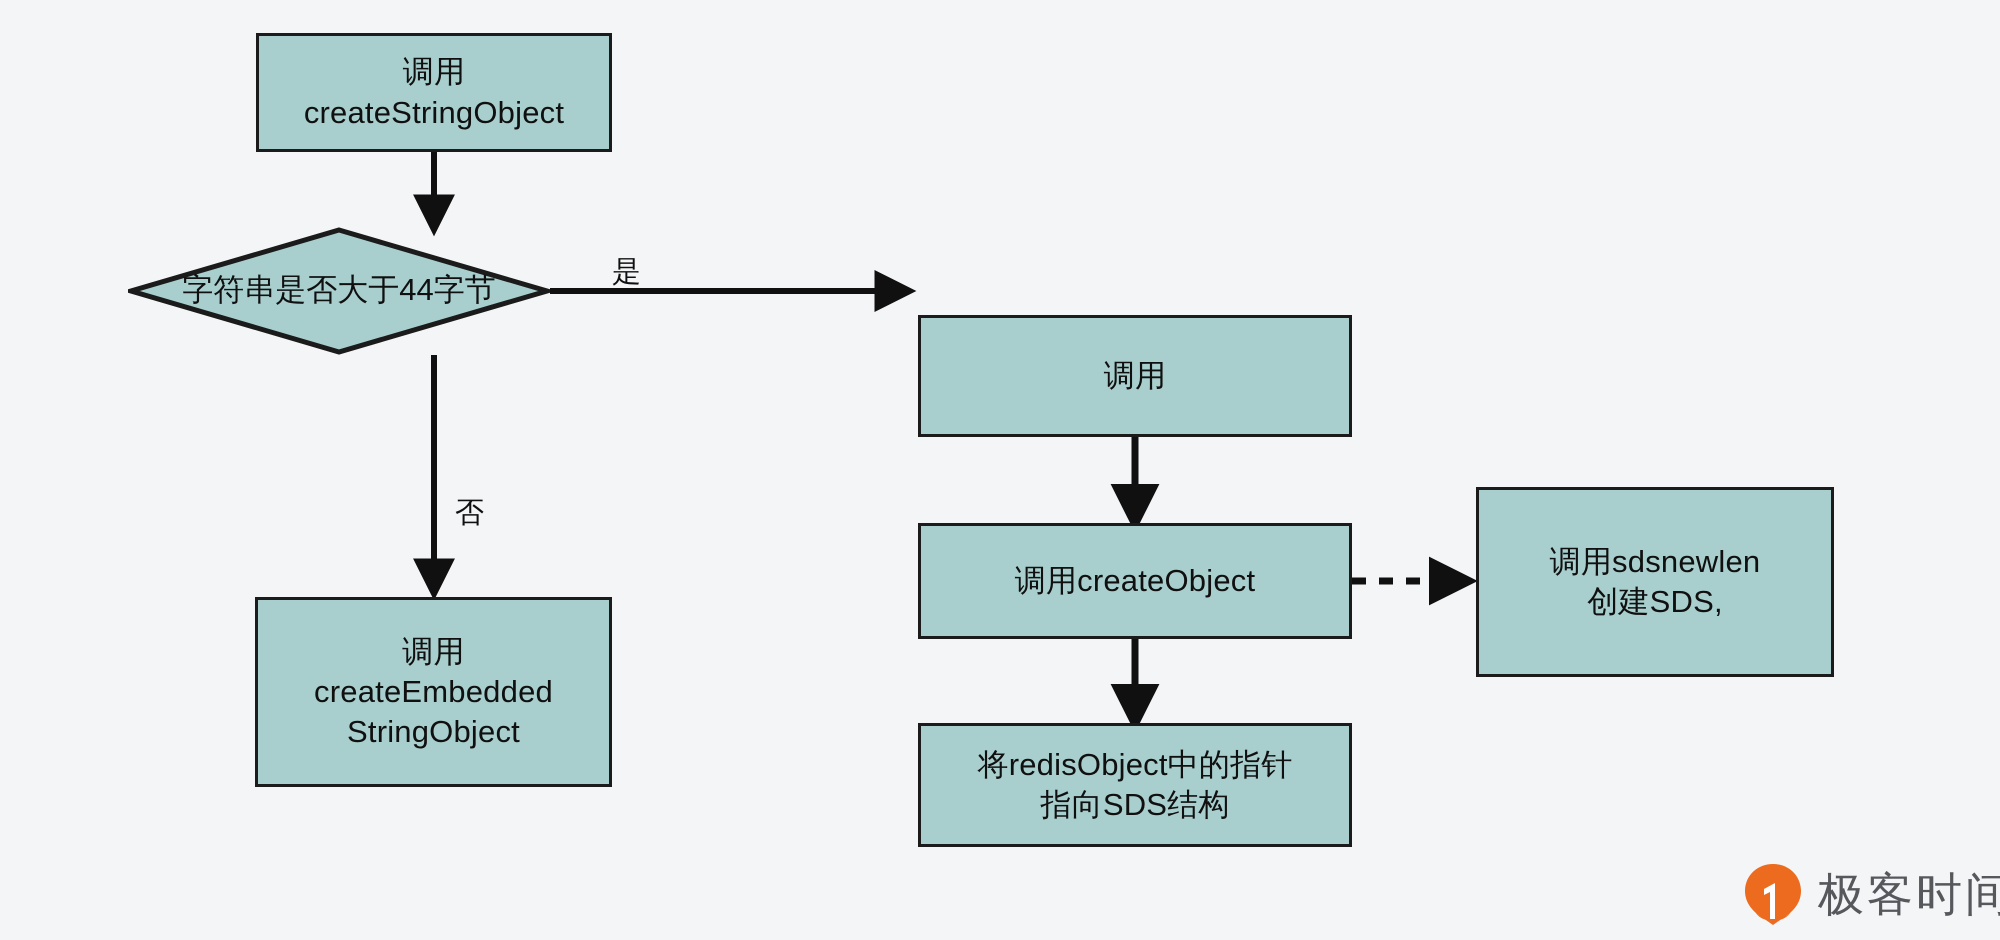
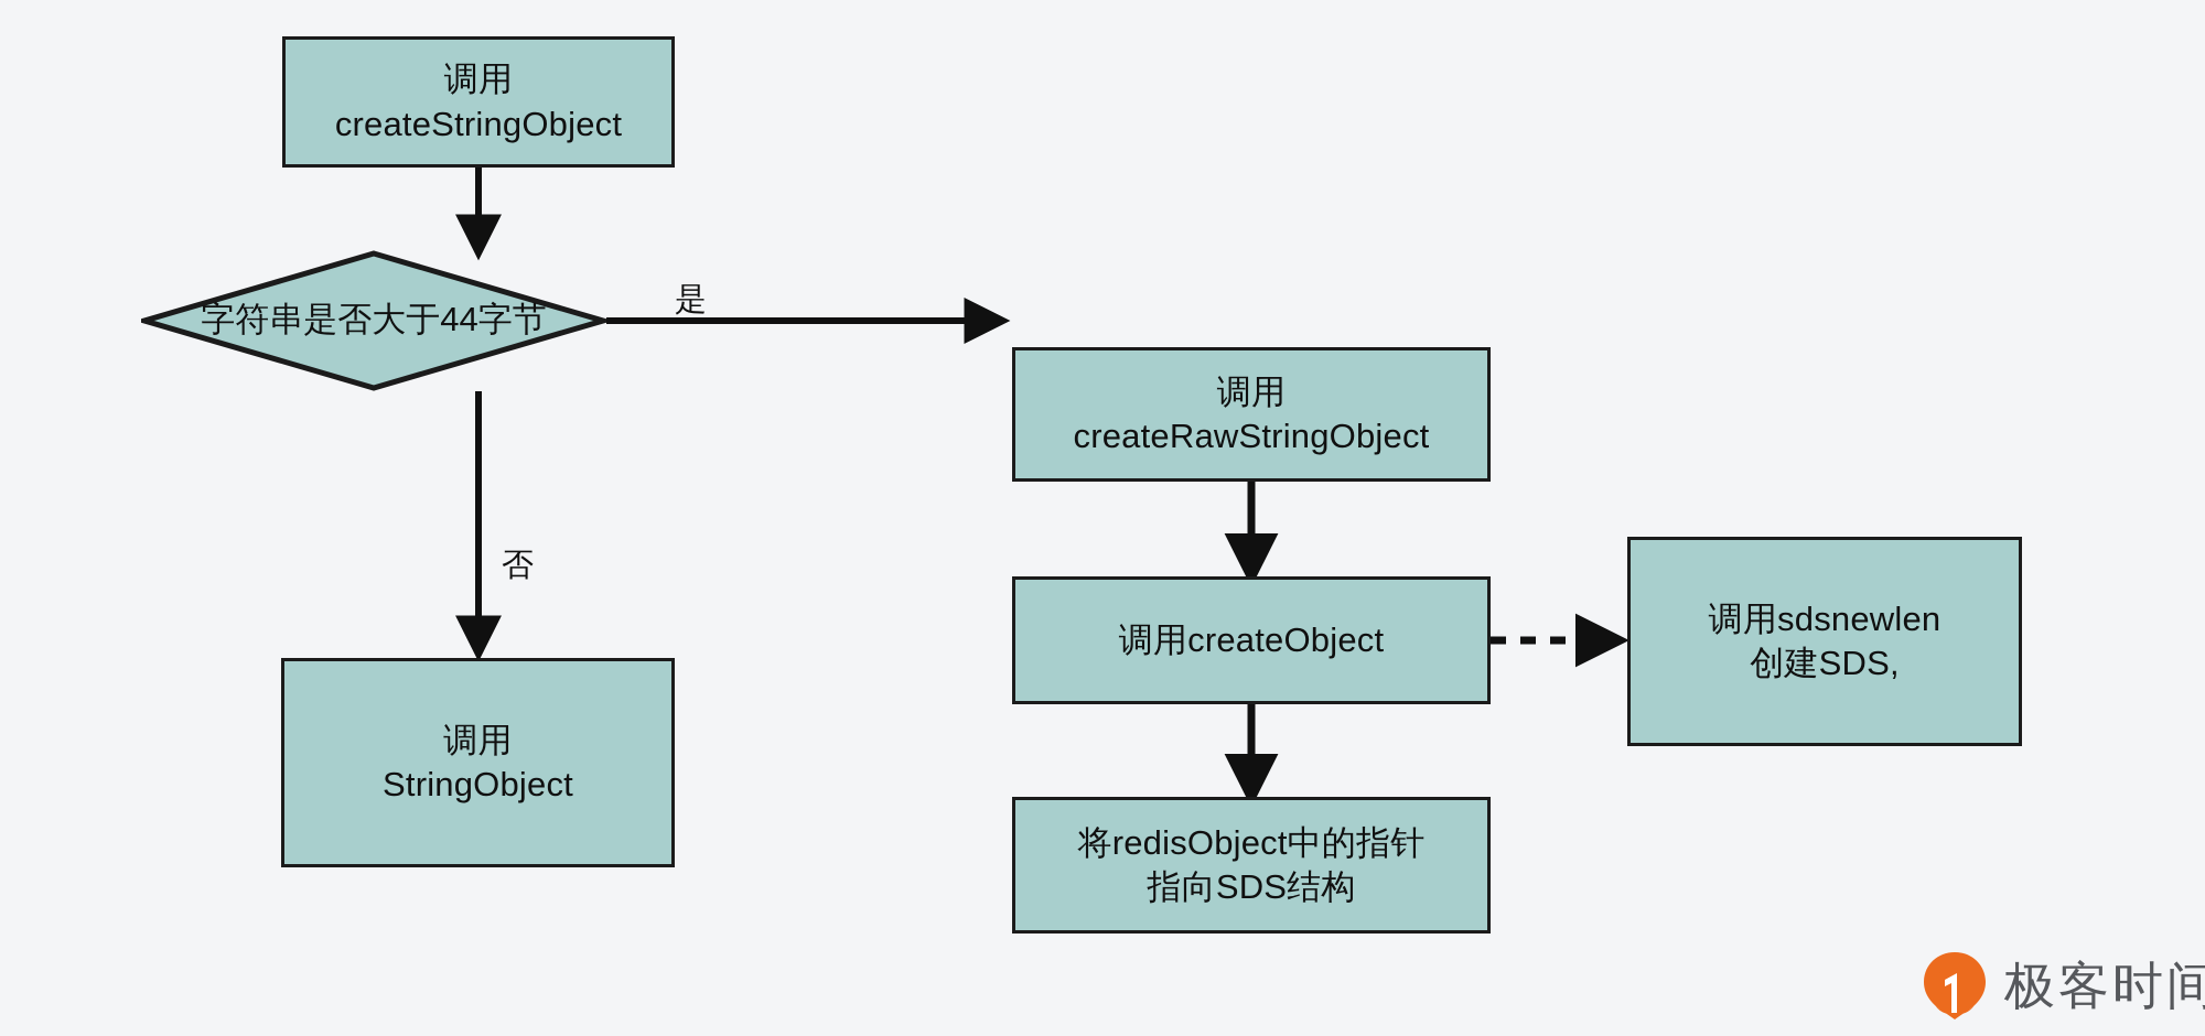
  调用
  createStringObject
  字符串是否大于44字节
  是
  否
  调用
- createEmbedded
  StringObject
  调用
+ createRawStringObject
  调用createObject
  调用sdsnewlen
  创建SDS,
  将redisObject中的指针
  指向SDS结构
  极客时间
